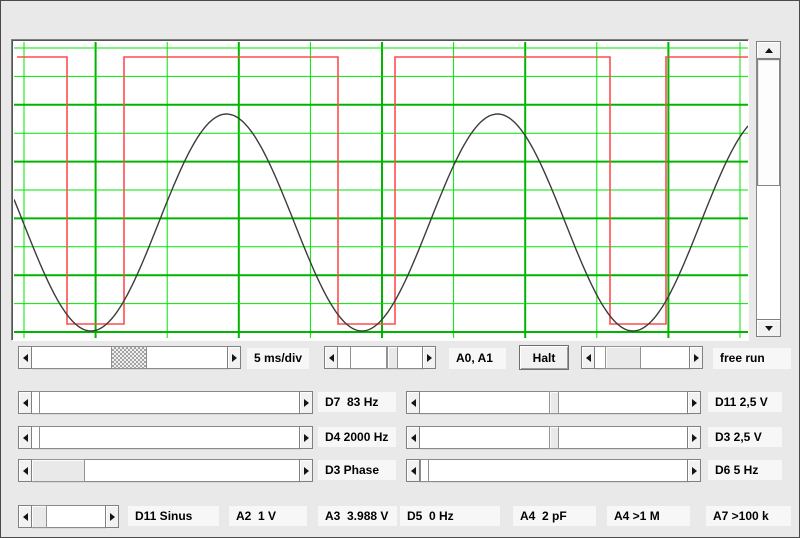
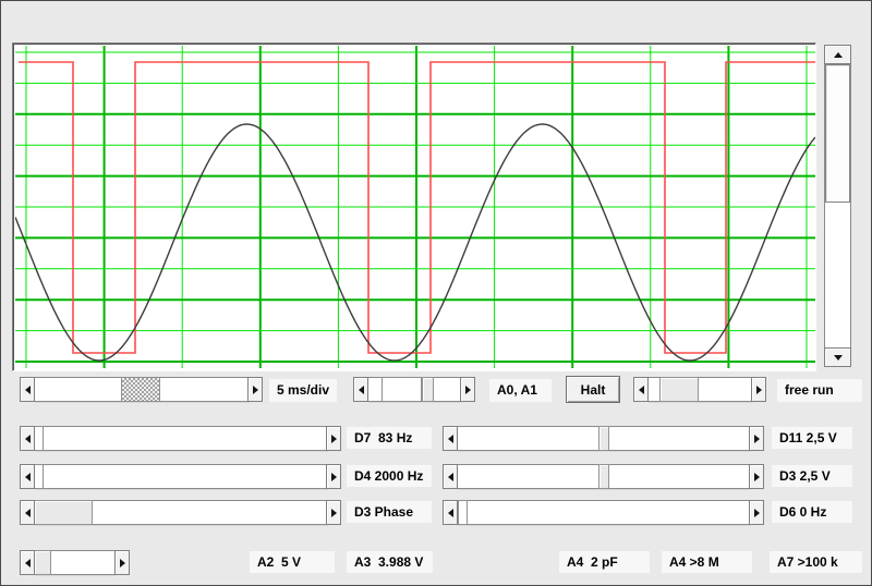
  5 ms/div
  A0, A1
  Halt
  free run
  D7 83 Hz
  D11 2,5 V
  D4 2000 Hz
  D3 2,5 V
  D3 Phase
- D6 5 Hz
+ D6 0 Hz
- D11 Sinus
- A2 1 V
+ A2 5 V
  A3 3.988 V
- D5 0 Hz
  A4 2 pF
- A4 >1 M
+ A4 >8 M
  A7 >100 k
